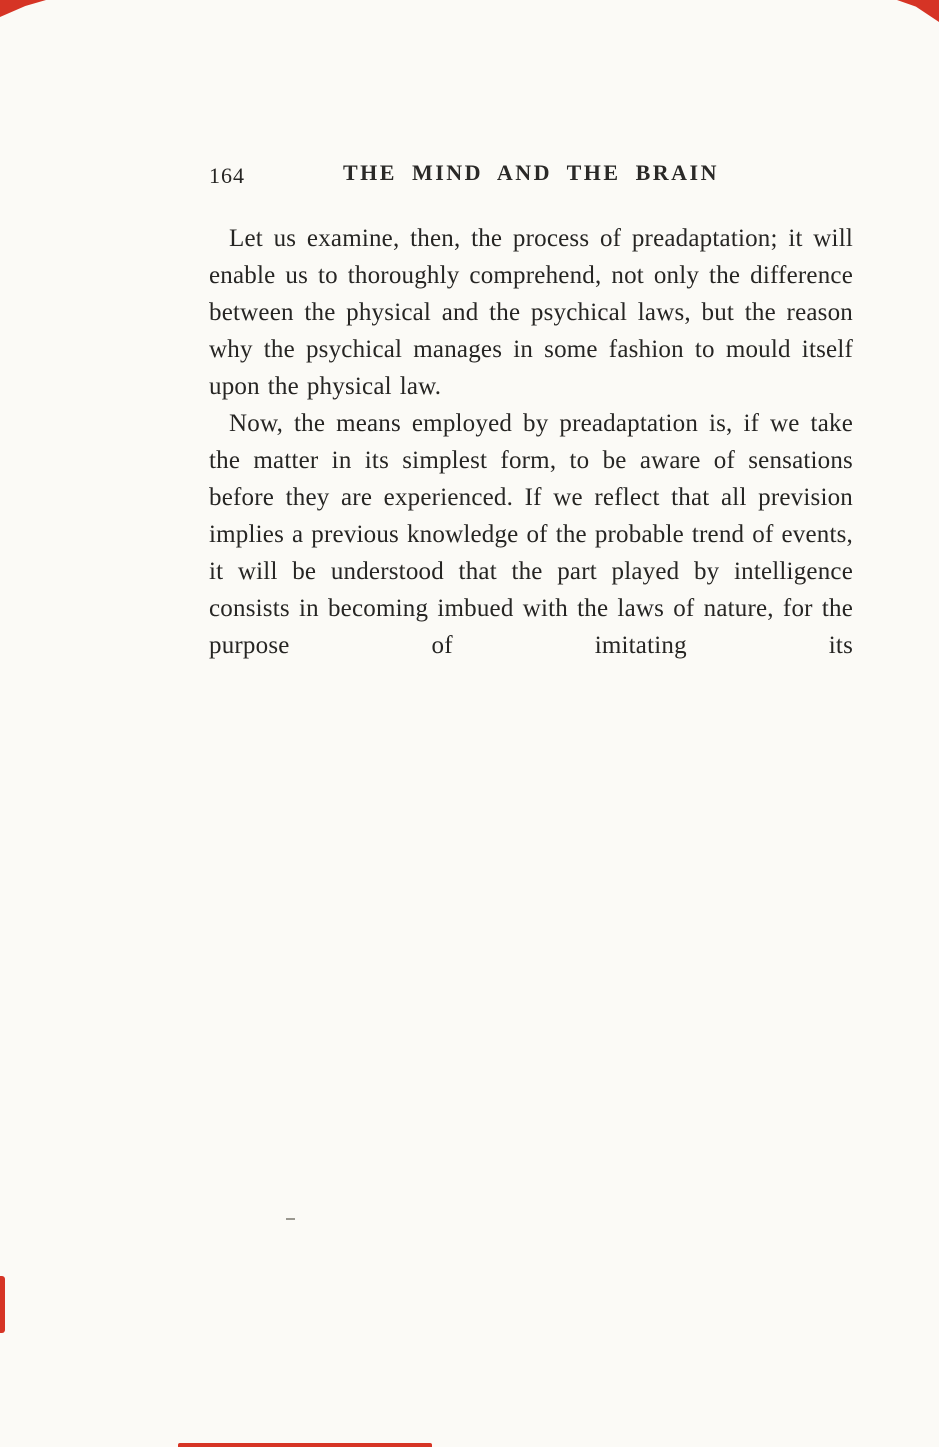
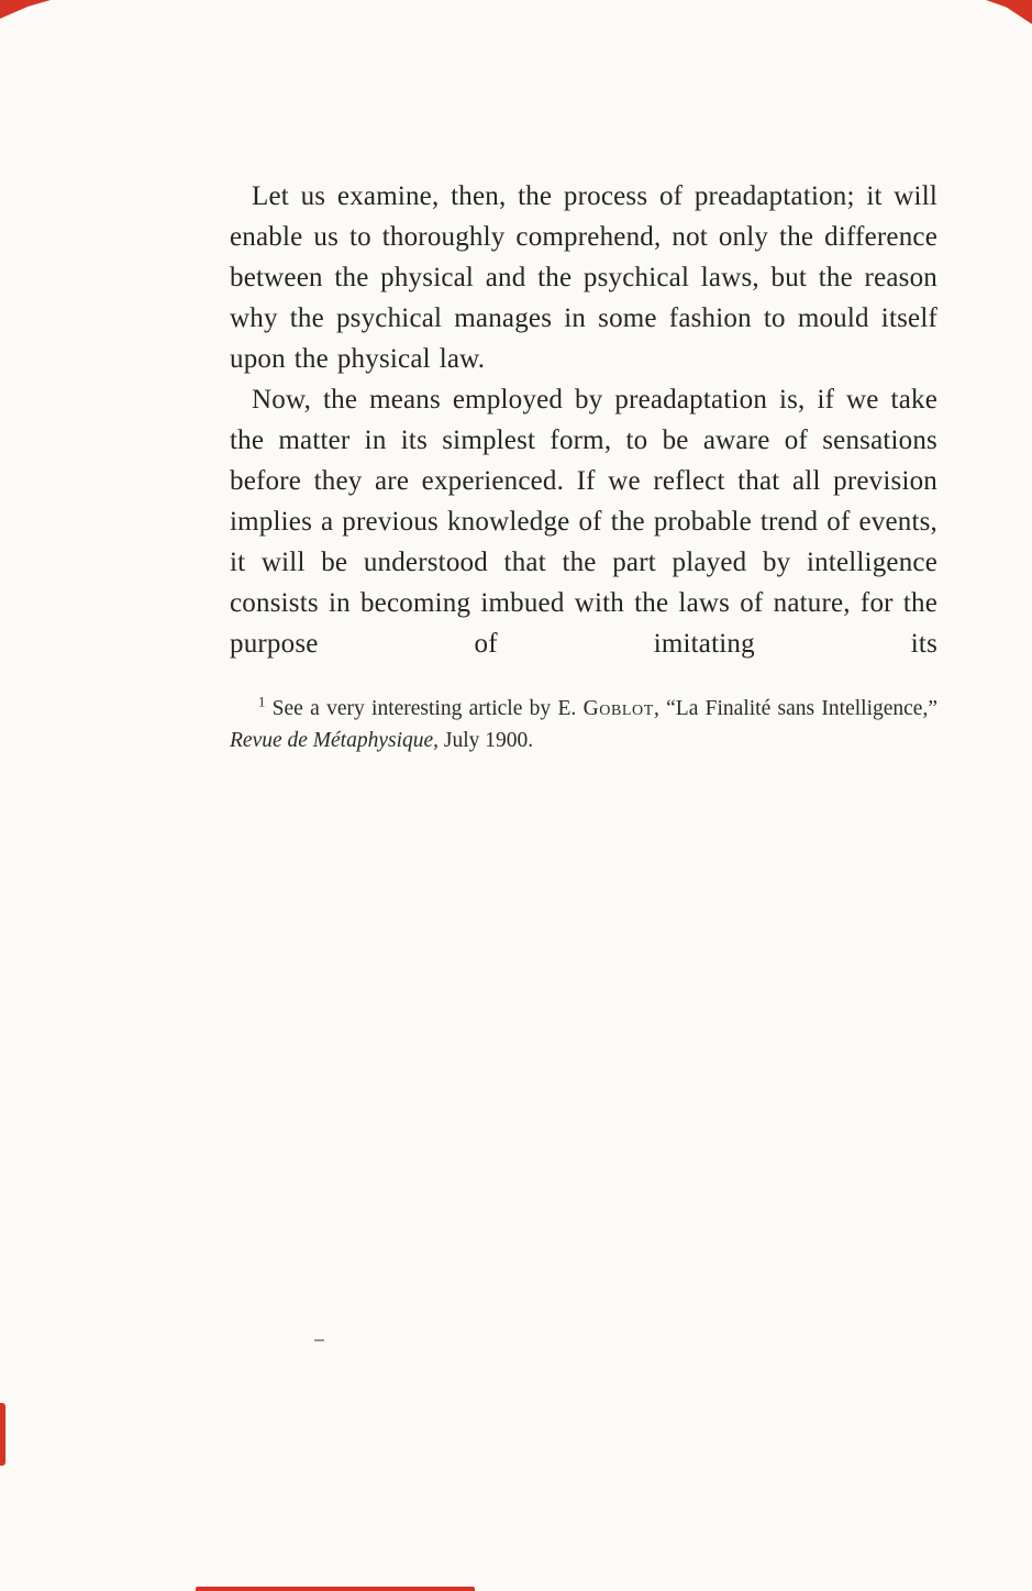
- 164
- THE MIND AND THE BRAIN
  Let us examine, then, the process of preadaptation; it will enable us to thoroughly comprehend, not only the difference between the physical and the psychical laws, but the reason why the psychical manages in some fashion to mould itself upon the physical law.
  Now, the means employed by preadaptation is, if we take the matter in its simplest form, to be aware of sensations before they are experienced. If we reflect that all prevision implies a previous knowledge of the probable trend of events, it will be understood that the part played by intelligence consists in becoming imbued with the laws of nature, for the purpose of imitating its
+ 1 See a very interesting article by E. Goblot, “La Finalité sans Intelligence,” Revue de Métaphysique, July 1900.
